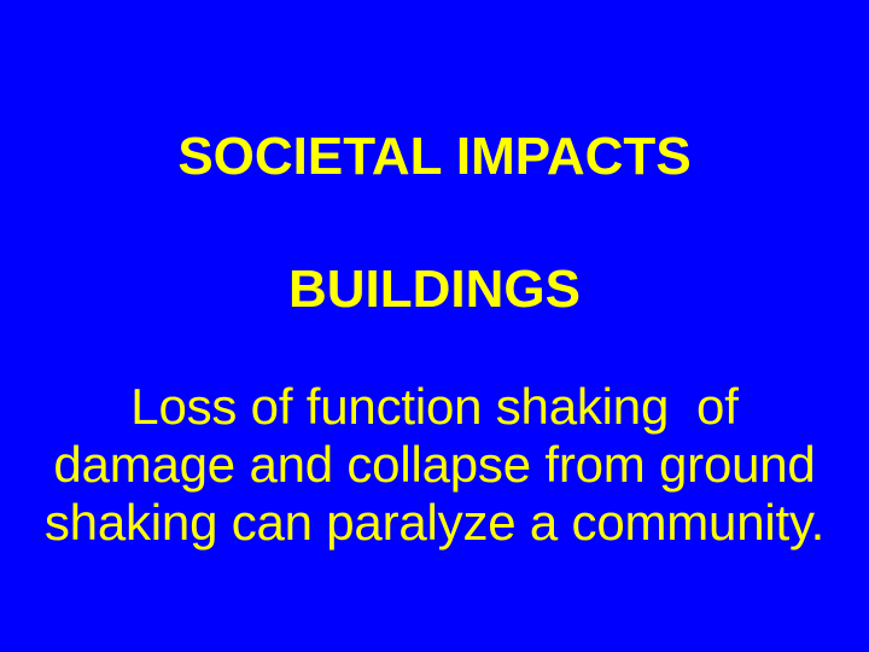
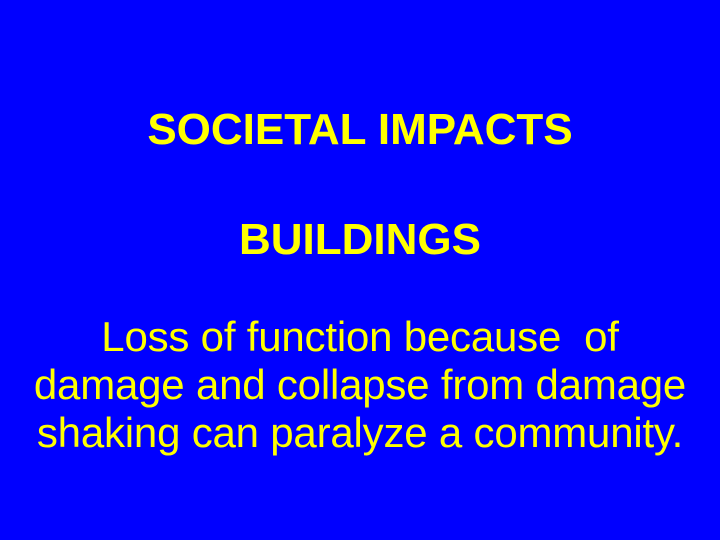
  SOCIETAL IMPACTS
  BUILDINGS
- Loss of function shaking of
+ Loss of function because of
- damage and collapse from ground
+ damage and collapse from damage
  shaking can paralyze a community.
